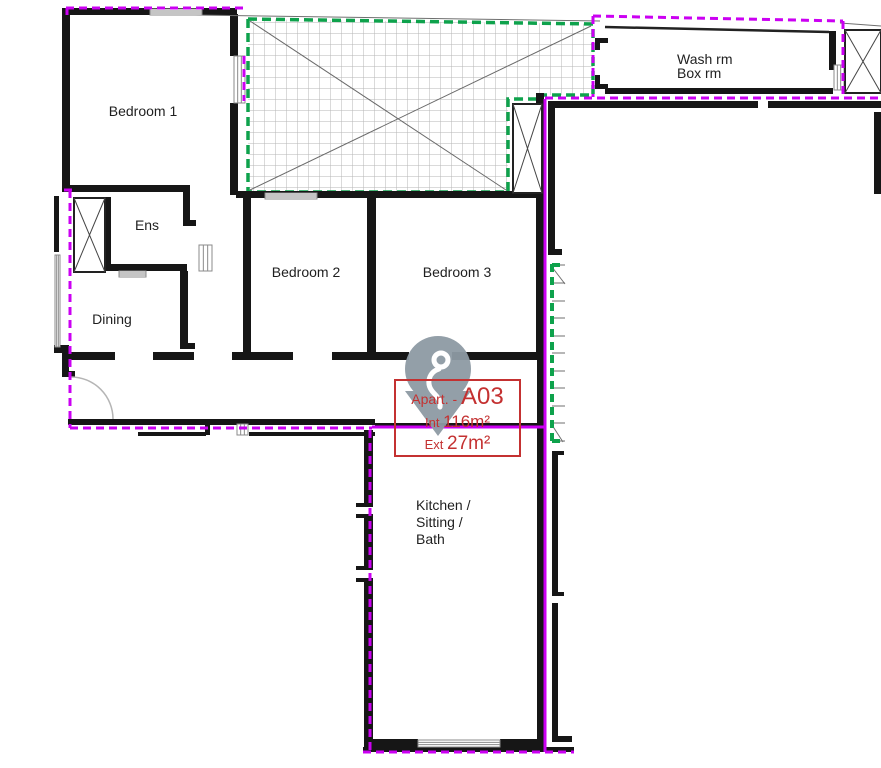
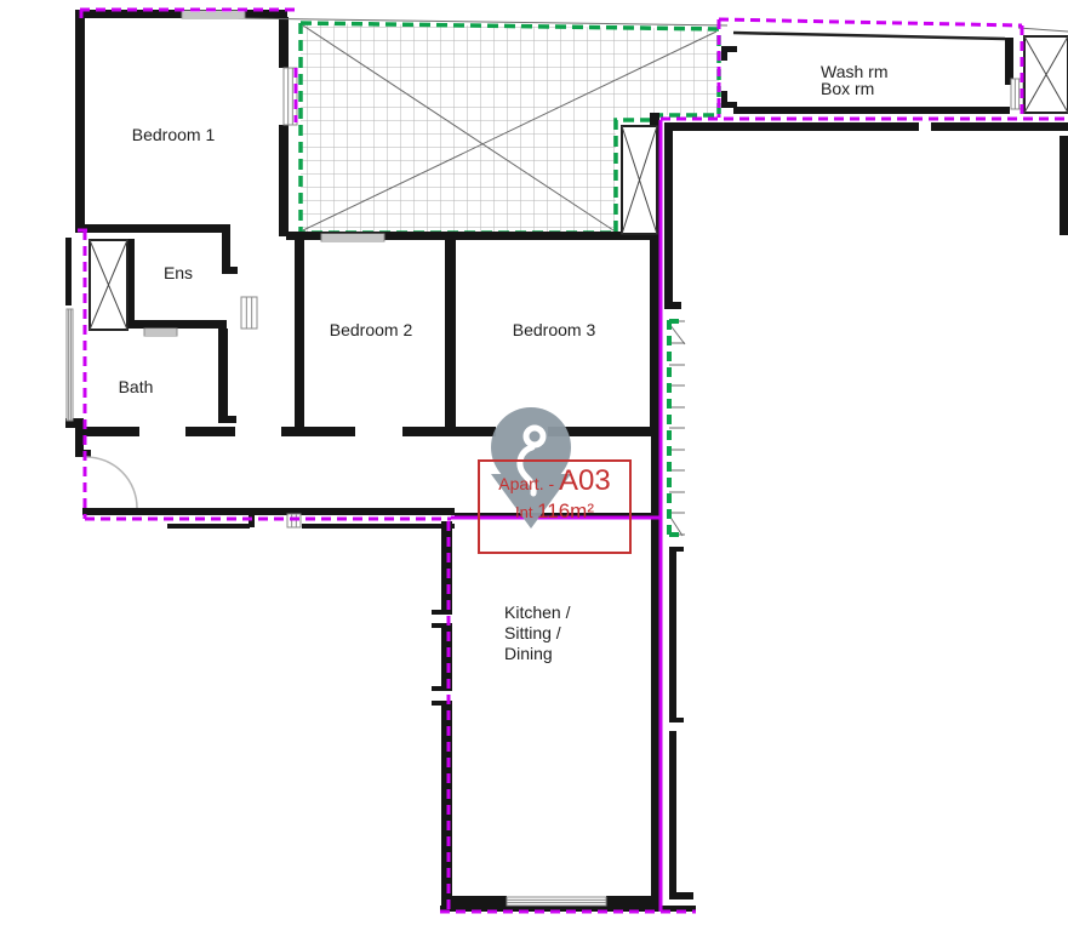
  Bedroom 1
  Ens
- Dining
+ Bath
  Bedroom 2
  Bedroom 3
  Wash rm
  Box rm
  Kitchen /
  Sitting /
- Bath
+ Dining
  Apart. - A03
  Int 116m²
- Ext 27m²
